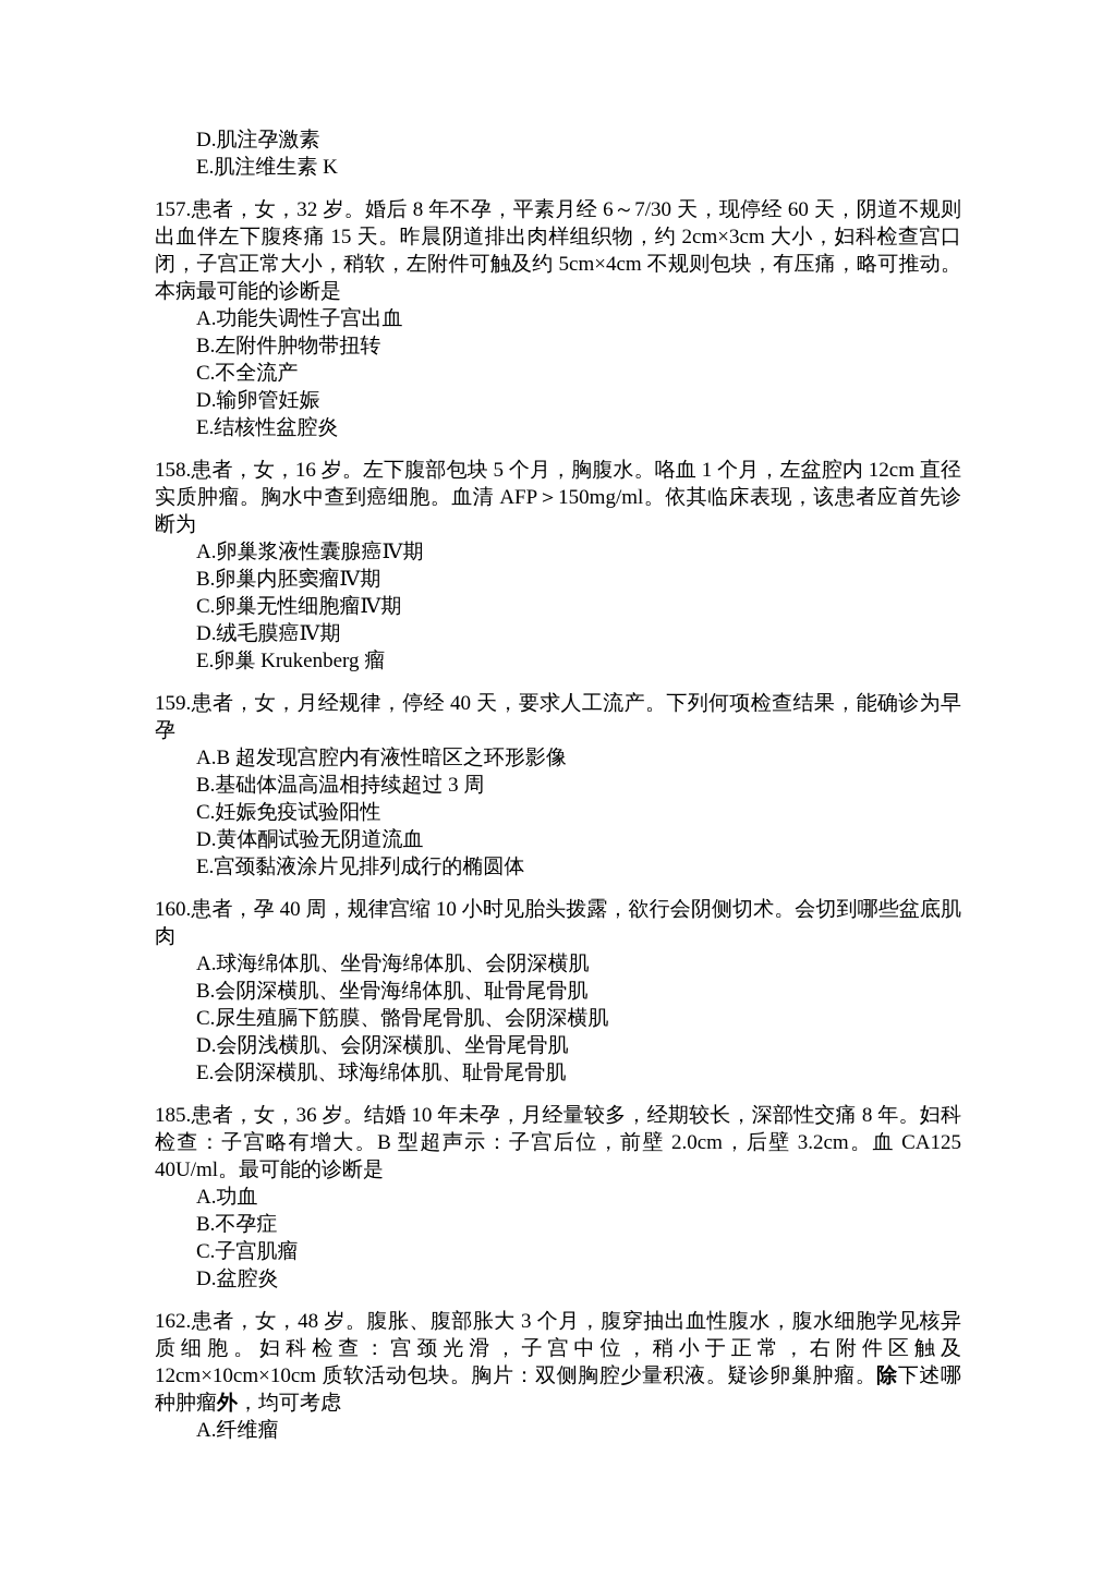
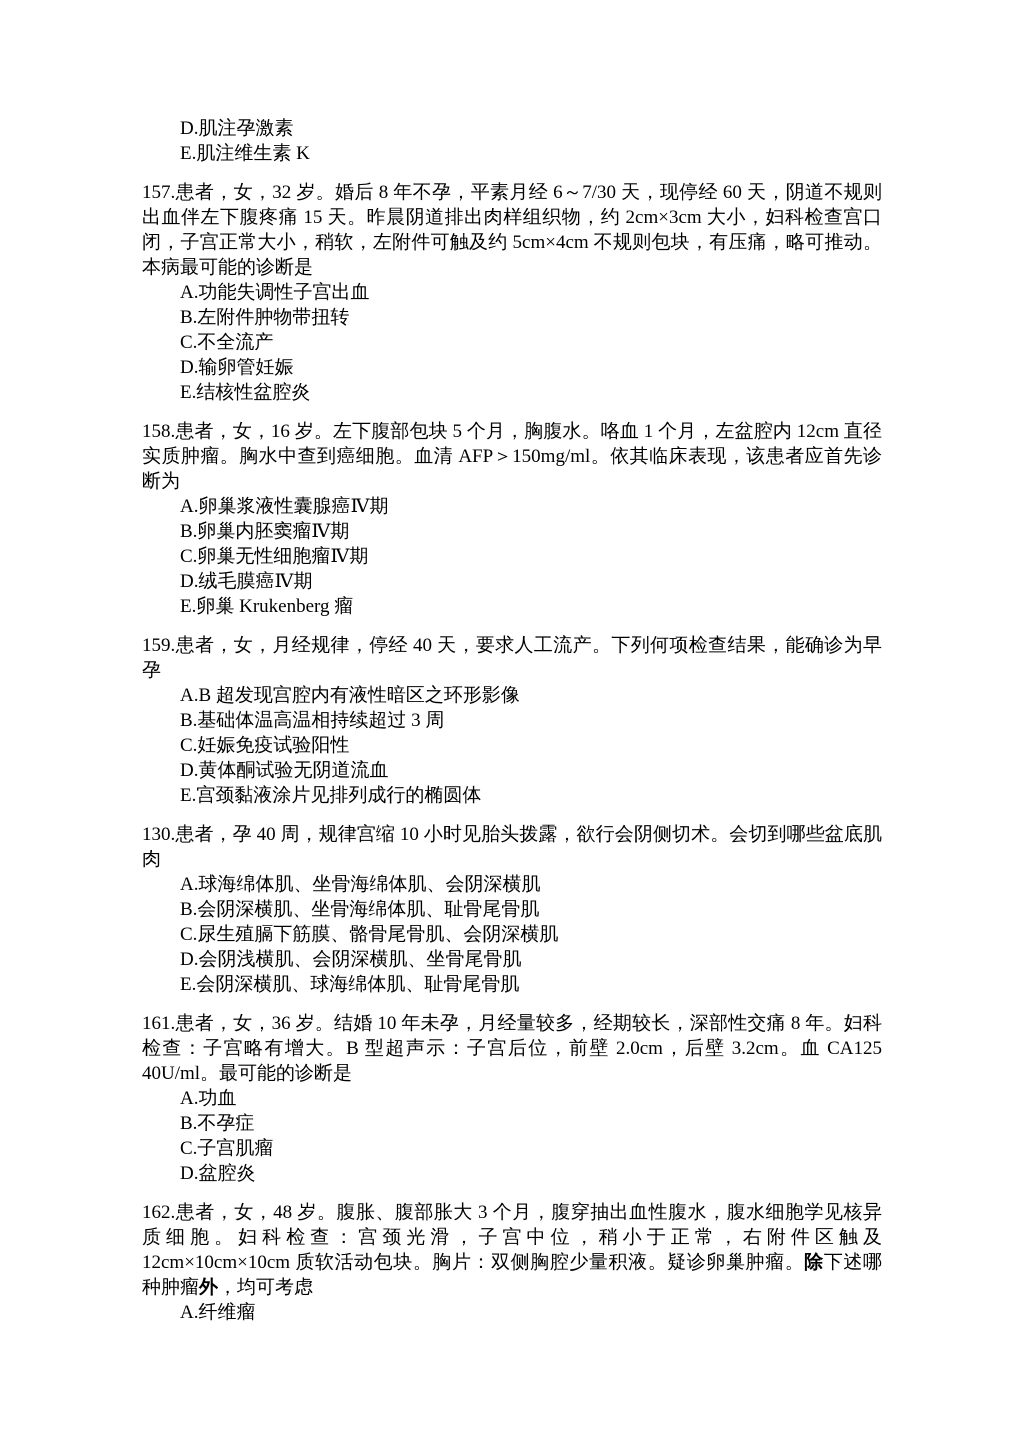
  D.肌注孕激素
  E.肌注维生素 K
  157.患者，女，32 岁。婚后 8 年不孕，平素月经 6～7/30 天，现停经 60 天，阴道不规则出血伴左下腹疼痛 15 天。昨晨阴道排出肉样组织物，约 2cm×3cm 大小，妇科检查宫口闭，子宫正常大小，稍软，左附件可触及约 5cm×4cm 不规则包块，有压痛，略可推动。本病最可能的诊断是
  A.功能失调性子宫出血
  B.左附件肿物带扭转
  C.不全流产
  D.输卵管妊娠
  E.结核性盆腔炎
  158.患者，女，16 岁。左下腹部包块 5 个月，胸腹水。咯血 1 个月，左盆腔内 12cm 直径实质肿瘤。胸水中查到癌细胞。血清 AFP＞150mg/ml。依其临床表现，该患者应首先诊断为
  A.卵巢浆液性囊腺癌Ⅳ期
  B.卵巢内胚窦瘤Ⅳ期
  C.卵巢无性细胞瘤Ⅳ期
  D.绒毛膜癌Ⅳ期
  E.卵巢 Krukenberg 瘤
  159.患者，女，月经规律，停经 40 天，要求人工流产。下列何项检查结果，能确诊为早孕
  A.B 超发现宫腔内有液性暗区之环形影像
  B.基础体温高温相持续超过 3 周
  C.妊娠免疫试验阳性
  D.黄体酮试验无阴道流血
  E.宫颈黏液涂片见排列成行的椭圆体
- 160.患者，孕 40 周，规律宫缩 10 小时见胎头拨露，欲行会阴侧切术。会切到哪些盆底肌肉
+ 130.患者，孕 40 周，规律宫缩 10 小时见胎头拨露，欲行会阴侧切术。会切到哪些盆底肌肉
  A.球海绵体肌、坐骨海绵体肌、会阴深横肌
  B.会阴深横肌、坐骨海绵体肌、耻骨尾骨肌
  C.尿生殖膈下筋膜、骼骨尾骨肌、会阴深横肌
  D.会阴浅横肌、会阴深横肌、坐骨尾骨肌
  E.会阴深横肌、球海绵体肌、耻骨尾骨肌
- 185.患者，女，36 岁。结婚 10 年未孕，月经量较多，经期较长，深部性交痛 8 年。妇科检查：子宫略有增大。B 型超声示：子宫后位，前壁 2.0cm，后壁 3.2cm。血 CA125 40U/ml。最可能的诊断是
+ 161.患者，女，36 岁。结婚 10 年未孕，月经量较多，经期较长，深部性交痛 8 年。妇科检查：子宫略有增大。B 型超声示：子宫后位，前壁 2.0cm，后壁 3.2cm。血 CA125 40U/ml。最可能的诊断是
  A.功血
  B.不孕症
  C.子宫肌瘤
  D.盆腔炎
  162.患者，女，48 岁。腹胀、腹部胀大 3 个月，腹穿抽出血性腹水，腹水细胞学见核异质细胞。妇科检查：宫颈光滑，子宫中位，稍小于正常，右附件区触及 12cm×10cm×10cm 质软活动包块。胸片：双侧胸腔少量积液。疑诊卵巢肿瘤。除下述哪种肿瘤外，均可考虑
  A.纤维瘤
